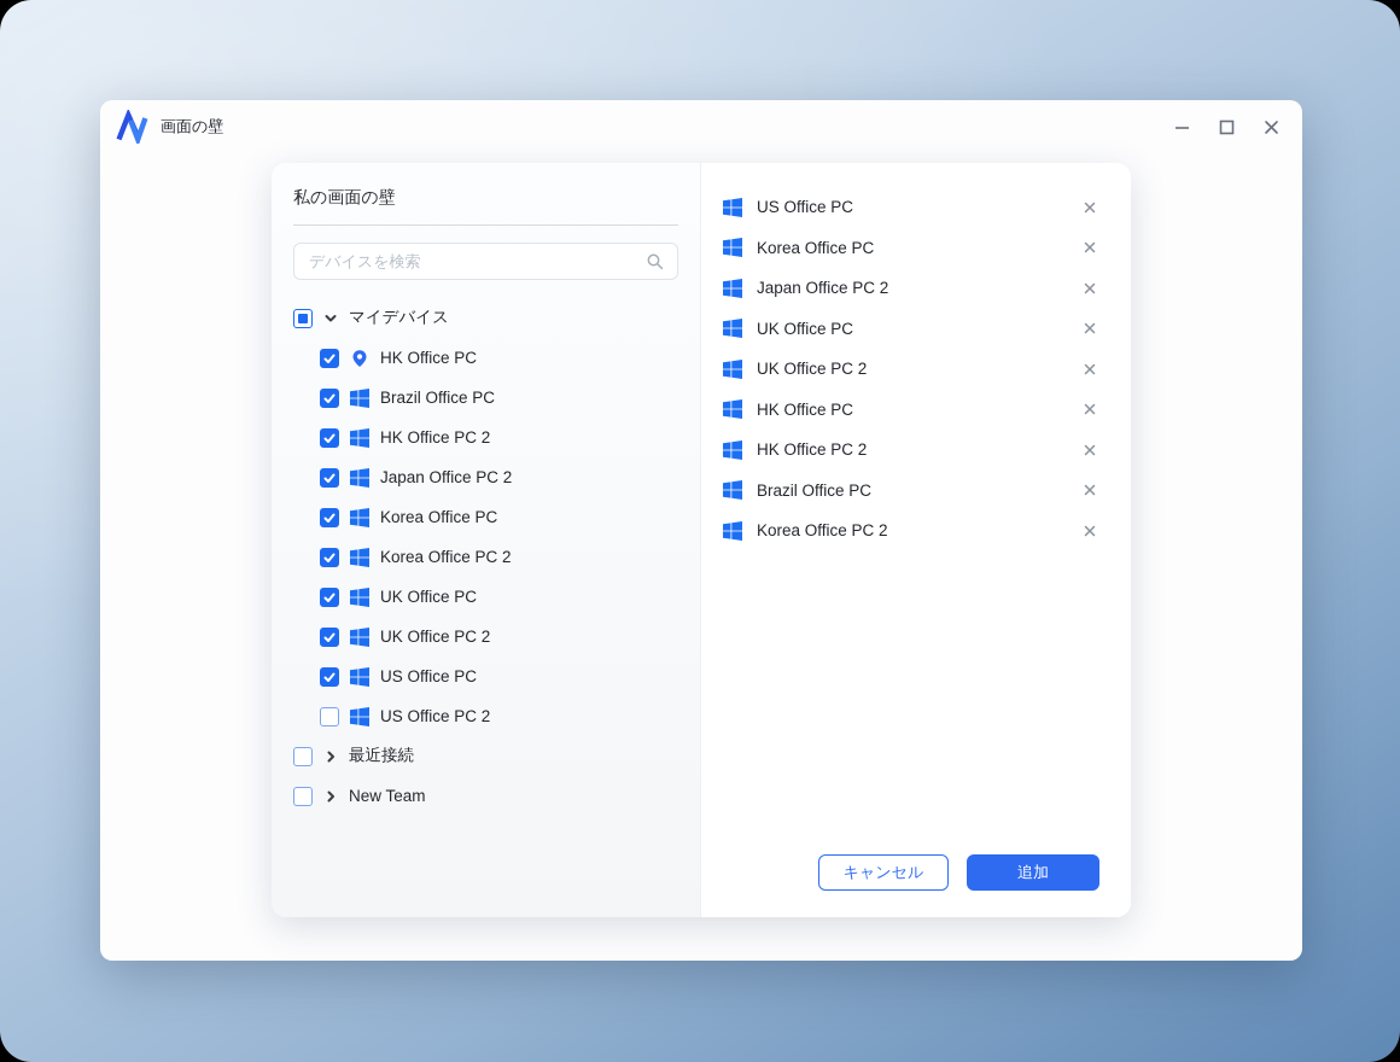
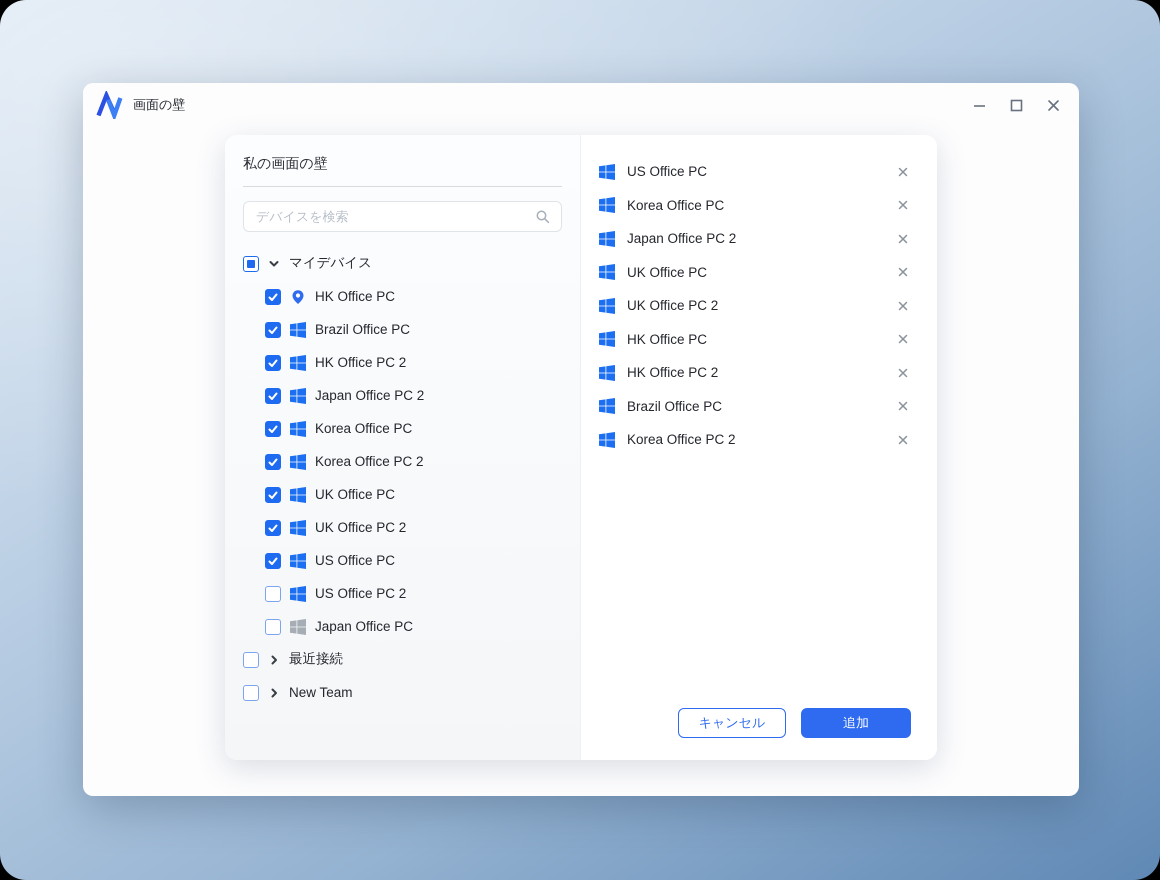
  画面の壁
  私の画面の壁
  デバイスを検索
  マイデバイス
  HK Office PC
  Brazil Office PC
  HK Office PC 2
  Japan Office PC 2
  Korea Office PC
  Korea Office PC 2
  UK Office PC
  UK Office PC 2
  US Office PC
  US Office PC 2
+ Japan Office PC
  最近接続
  New Team
  US Office PC
  Korea Office PC
  Japan Office PC 2
  UK Office PC
  UK Office PC 2
  HK Office PC
  HK Office PC 2
  Brazil Office PC
  Korea Office PC 2
  キャンセル
  追加
